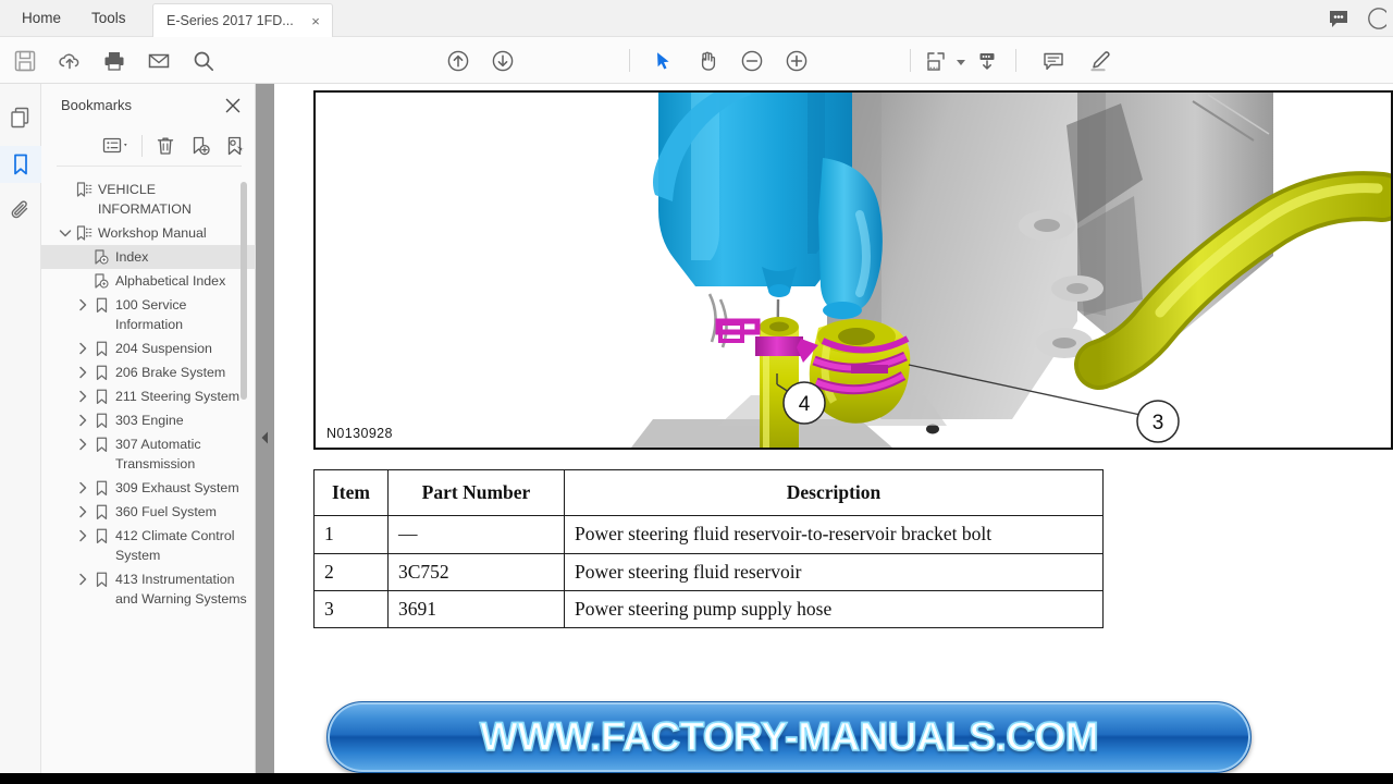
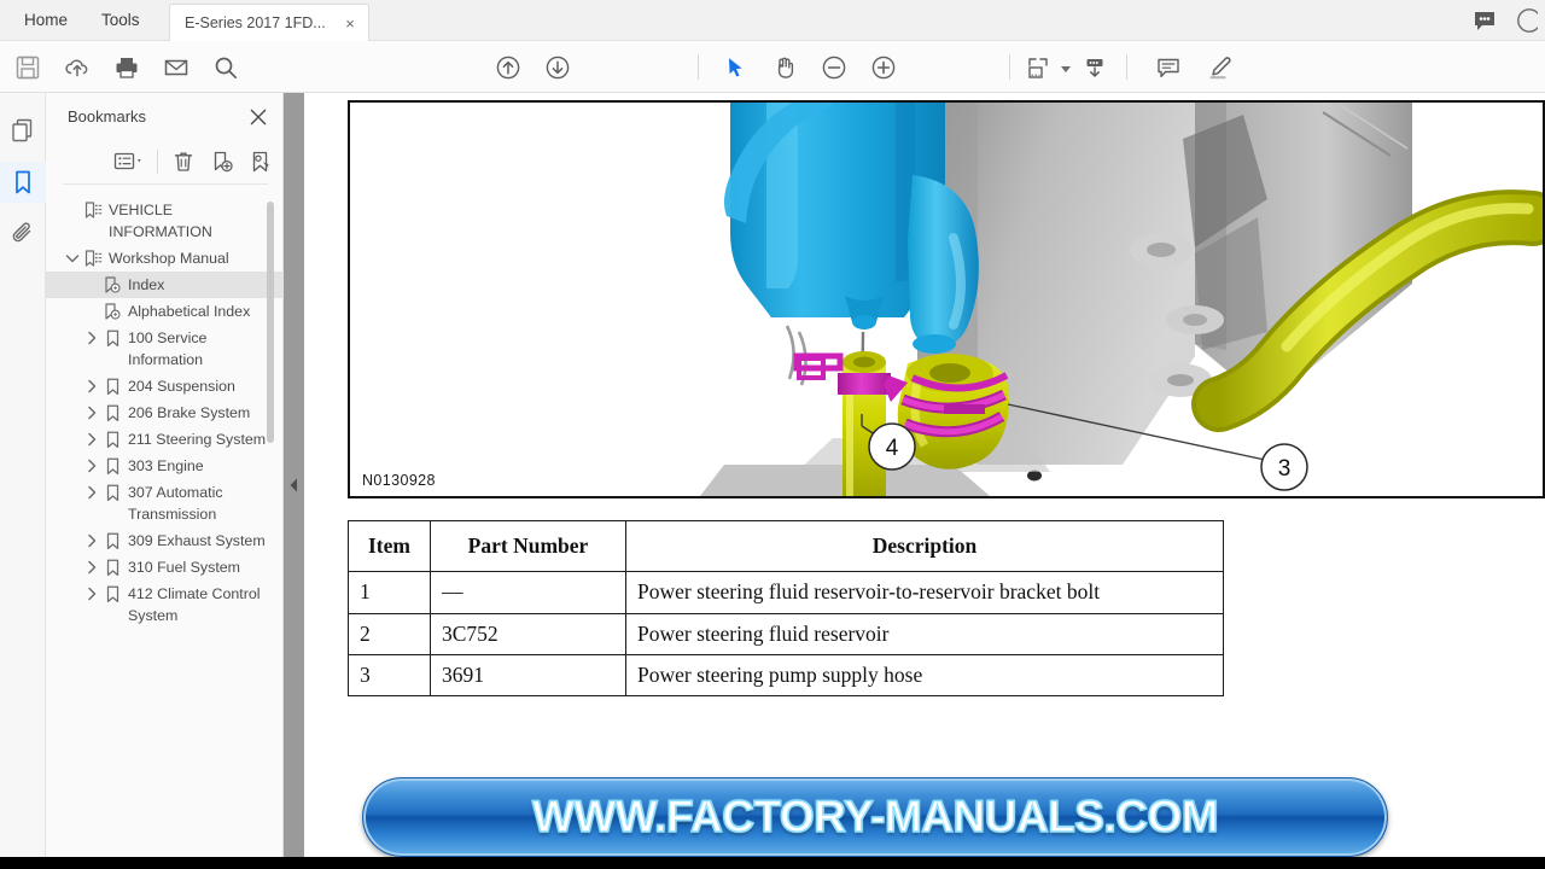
  Home
  Tools
  E-Series 2017 1FD...
  ×
  Bookmarks
  VEHICLE INFORMATION
  Workshop Manual
  Index
  Alphabetical Index
  100 Service Information
  204 Suspension
  206 Brake System
  211 Steering System
  303 Engine
  307 Automatic Transmission
  309 Exhaust System
- 360 Fuel System
+ 310 Fuel System
  412 Climate Control System
- 413 Instrumentation and Warning Systems
  4
  3
  N0130928
  Item	Part Number	Description
  1	—	Power steering fluid reservoir-to-reservoir bracket bolt
  2	3C752	Power steering fluid reservoir
  3	3691	Power steering pump supply hose
  WWW.FACTORY-MANUALS.COM
